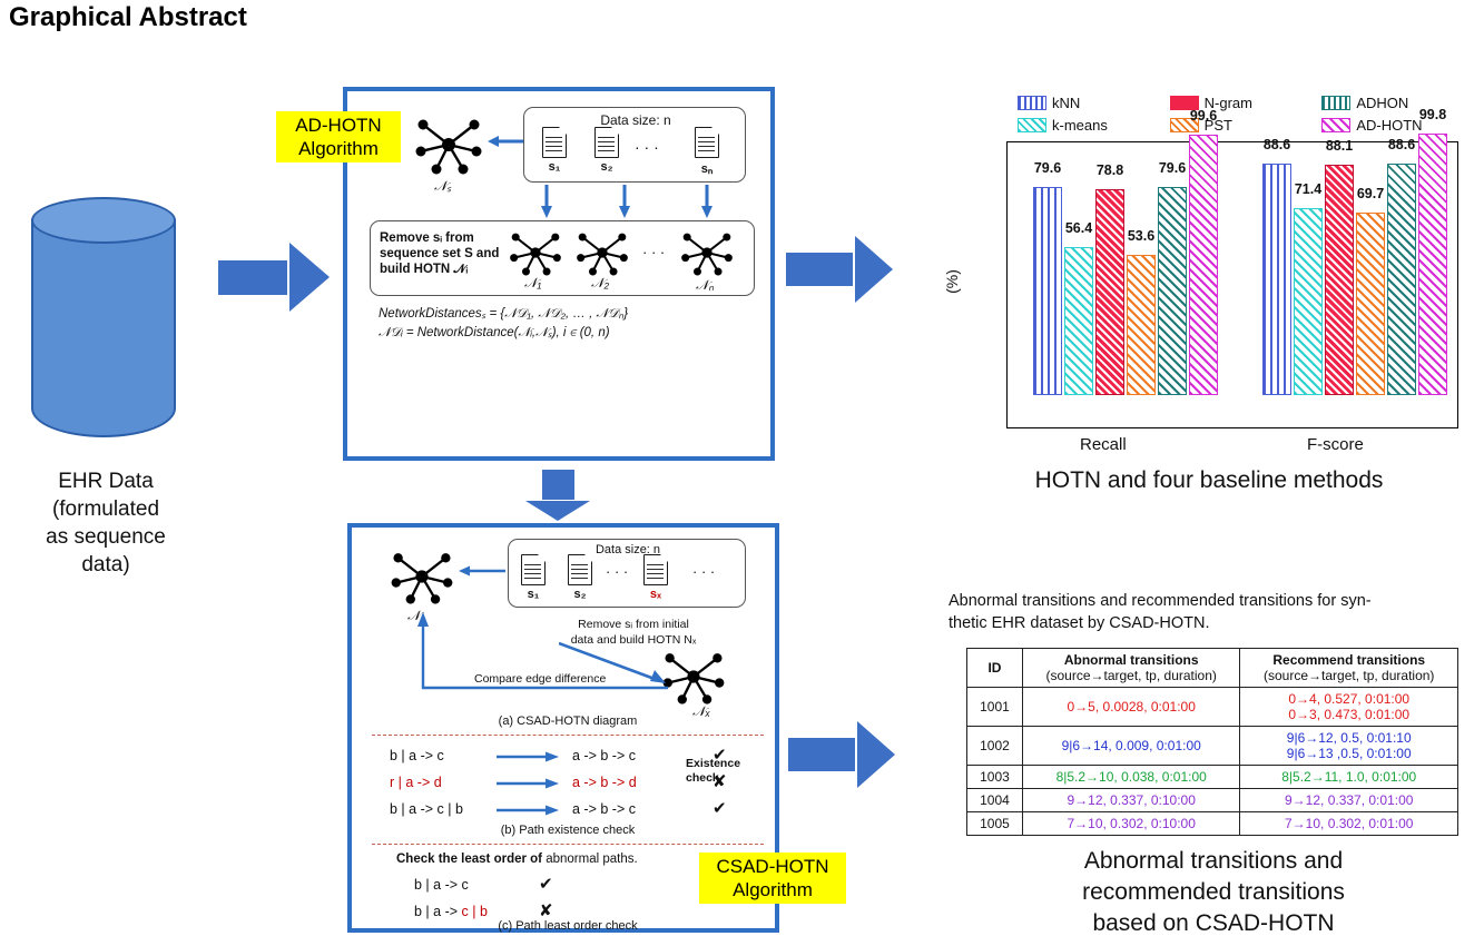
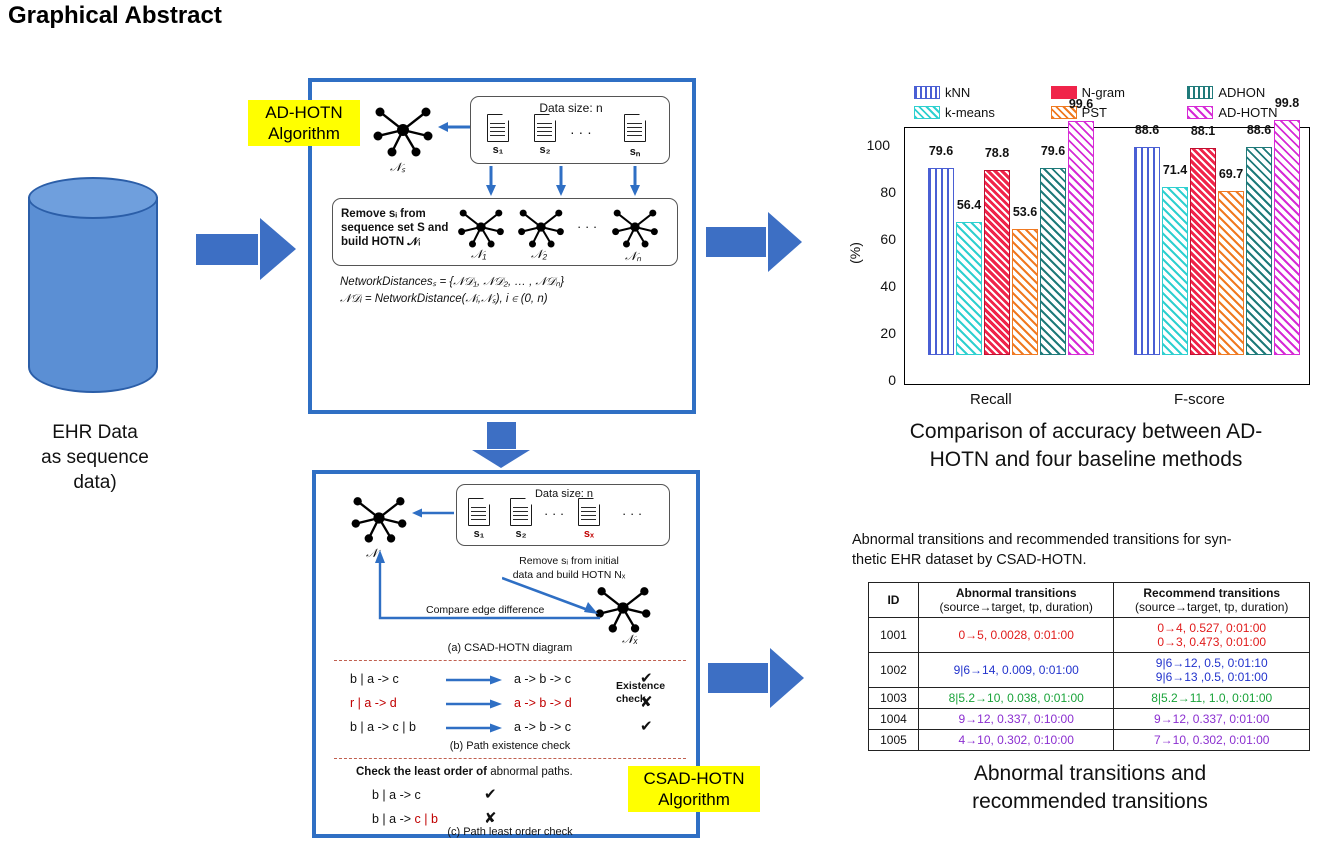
  Graphical Abstract
  EHR Data
- (formulated
  as sequence
  data)
  Data size: n
  s₁
  s₂
  · · ·
  sₙ
  𝒩ₛ
  Remove sᵢ from
  sequence set S and
  build HOTN 𝒩ᵢ
  𝒩₁
  𝒩₂
  · · ·
  𝒩ₙ
  NetworkDistancesₛ = {𝒩𝒟₁, 𝒩𝒟₂, … , 𝒩𝒟ₙ}
  𝒩𝒟ᵢ = NetworkDistance(𝒩ᵢ,𝒩ₛ), i ∈ (0, n)
  AD-HOTN
  Algorithm
  Data size: n
  s₁
  s₂
  · · ·
  sₓ
  · · ·
  Remove sᵢ from initial
  data and build HOTN Nₓ
  𝒩ₓ
  Compare edge difference
  (a) CSAD-HOTN diagram
  b | a -> c
  a -> b -> c
  ✔
  r | a -> d
  a -> b -> d
  ✘
  b | a -> c | b
  a -> b -> c
  ✔
  Existence
  check
  (b) Path existence check
  Check the least order of abnormal paths.
  b | a -> c
  ✔
  b | a -> c | b
  ✘
  (c) Path least order check
  CSAD-HOTN
  Algorithm
  kNN
  N-gram
  ADHON
  k-means
  PST
  AD-HOTN
+ 0
+ 20
+ 40
+ 60
+ 80
+ 100
  79.6
  56.4
  78.8
  53.6
  79.6
  99.6
  88.6
  71.4
  88.1
  69.7
  88.6
  99.8
  Recall
  F-score
+ Comparison of accuracy between AD-
  HOTN and four baseline methods
  Abnormal transitions and recommended transitions for syn-
  thetic EHR dataset by CSAD-HOTN.
  ID	Abnormal transitions	Recommend transitions
  (source→target, tp, duration)	(source→target, tp, duration)
  1001	0→5, 0.0028, 0:01:00	0→4, 0.527, 0:01:00 0→3, 0.473, 0:01:00
  1002	9|6→14, 0.009, 0:01:00	9|6→12, 0.5, 0:01:10 9|6→13 ,0.5, 0:01:00
  1003	8|5.2→10, 0.038, 0:01:00	8|5.2→11, 1.0, 0:01:00
  1004	9→12, 0.337, 0:10:00	9→12, 0.337, 0:01:00
- 1005	7→10, 0.302, 0:10:00	7→10, 0.302, 0:01:00
+ 1005	4→10, 0.302, 0:10:00	7→10, 0.302, 0:01:00
  Abnormal transitions and
  recommended transitions
- based on CSAD-HOTN
